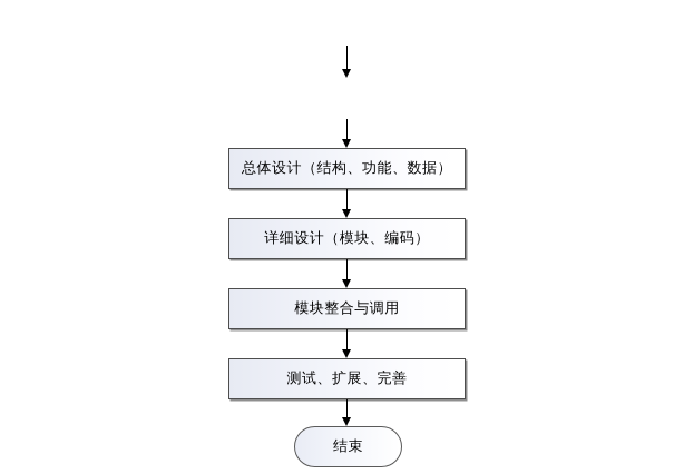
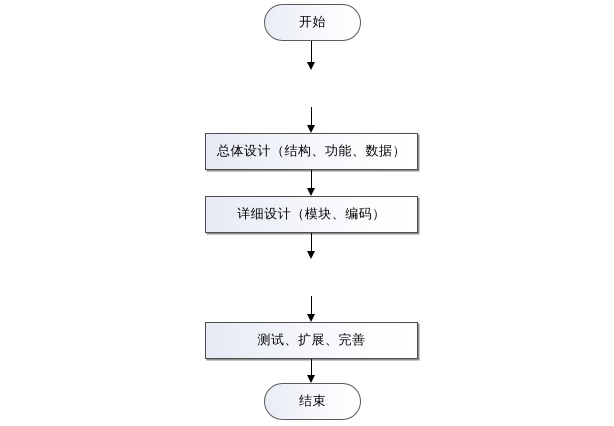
+ 开始
  总体设计（结构、功能、数据）
  详细设计（模块、编码）
- 模块整合与调用
  测试、扩展、完善
  结束
